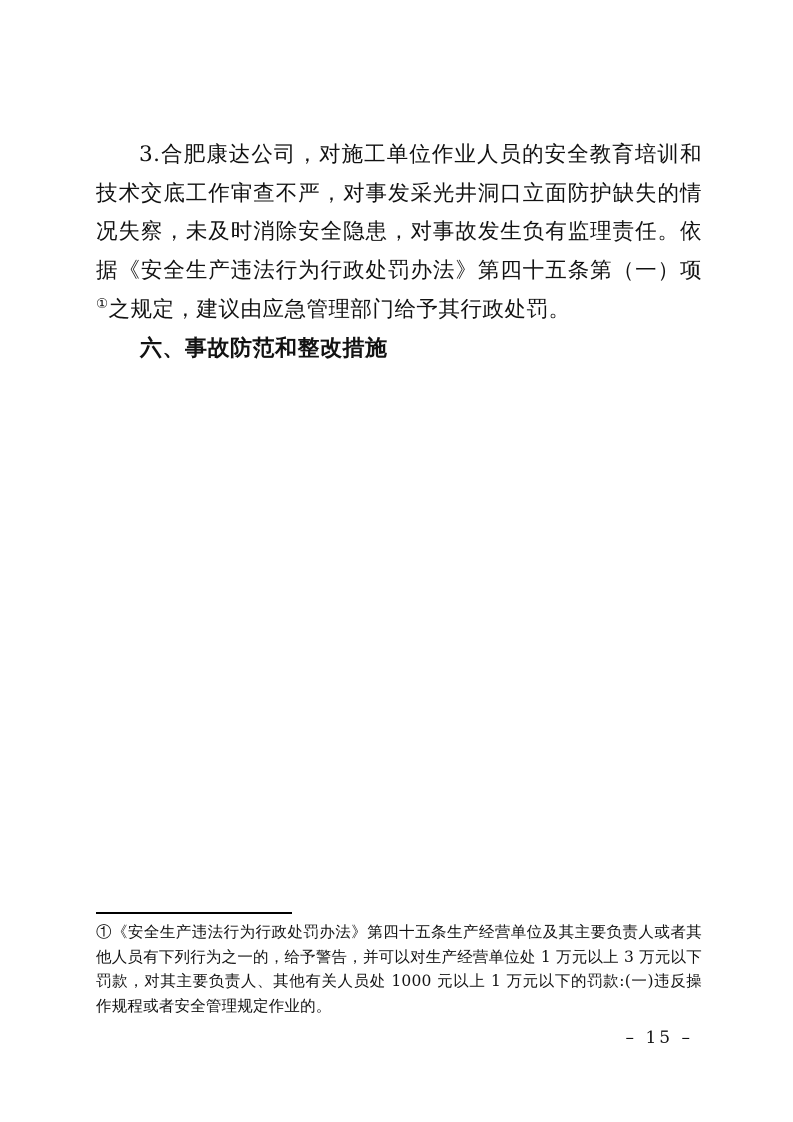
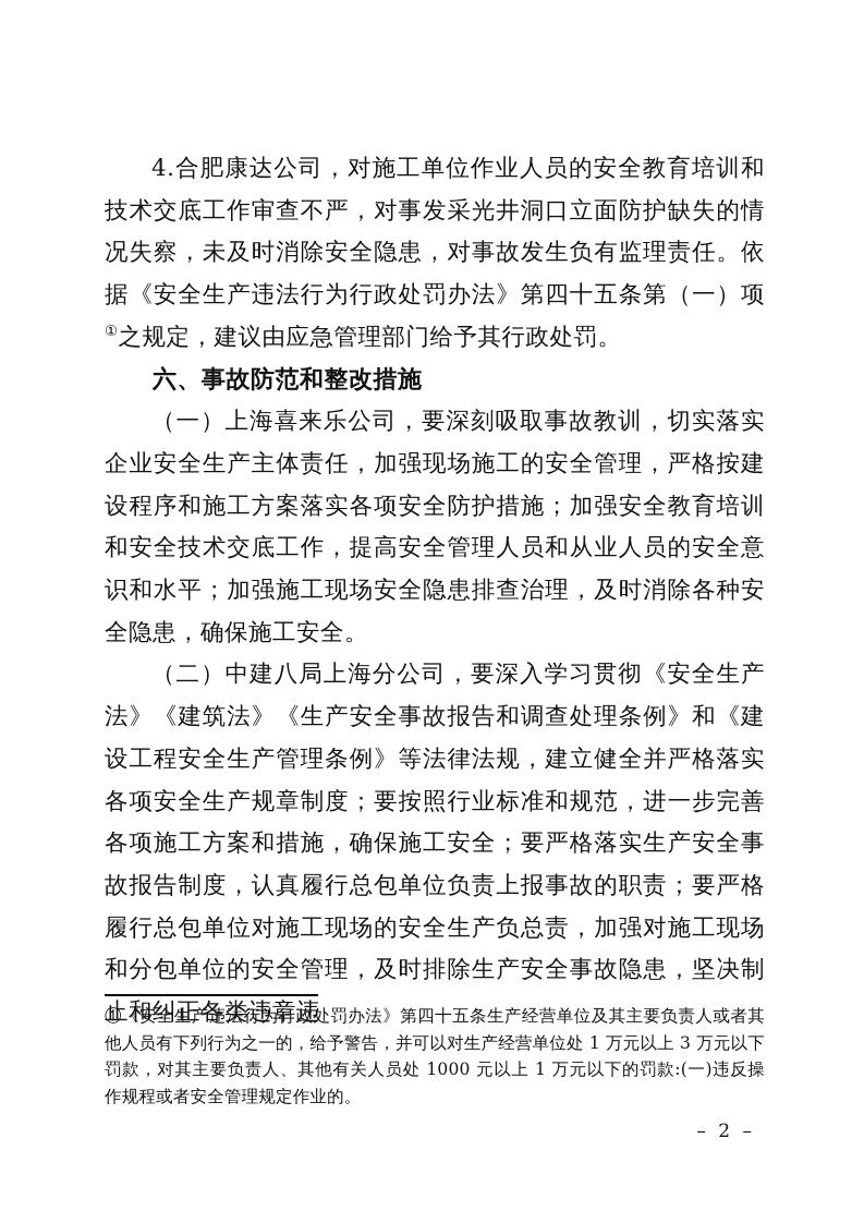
- 3.合肥康达公司，对施工单位作业人员的安全教育培训和技术交底工作审查不严，对事发采光井洞口立面防护缺失的情况失察，未及时消除安全隐患，对事故发生负有监理责任。依据《安全生产违法行为行政处罚办法》第四十五条第（一）项①之规定，建议由应急管理部门给予其行政处罚。
+ 4.合肥康达公司，对施工单位作业人员的安全教育培训和技术交底工作审查不严，对事发采光井洞口立面防护缺失的情况失察，未及时消除安全隐患，对事故发生负有监理责任。依据《安全生产违法行为行政处罚办法》第四十五条第（一）项①之规定，建议由应急管理部门给予其行政处罚。
  六、事故防范和整改措施
+ （一）上海喜来乐公司，要深刻吸取事故教训，切实落实企业安全生产主体责任，加强现场施工的安全管理，严格按建设程序和施工方案落实各项安全防护措施；加强安全教育培训和安全技术交底工作，提高安全管理人员和从业人员的安全意识和水平；加强施工现场安全隐患排查治理，及时消除各种安全隐患，确保施工安全。
+ （二）中建八局上海分公司，要深入学习贯彻《安全生产法》《建筑法》《生产安全事故报告和调查处理条例》和《建设工程安全生产管理条例》等法律法规，建立健全并严格落实各项安全生产规章制度；要按照行业标准和规范，进一步完善各项施工方案和措施，确保施工安全；要严格落实生产安全事故报告制度，认真履行总包单位负责上报事故的职责；要严格履行总包单位对施工现场的安全生产负总责，加强对施工现场和分包单位的安全管理，及时排除生产安全事故隐患，坚决制止和纠正各类违章违
  ①《安全生产违法行为行政处罚办法》第四十五条生产经营单位及其主要负责人或者其他人员有下列行为之一的，给予警告，并可以对生产经营单位处 1 万元以上 3 万元以下罚款，对其主要负责人、其他有关人员处 1000 元以上 1 万元以下的罚款:(一)违反操作规程或者安全管理规定作业的。
- – 15 –
+ – 2 –
